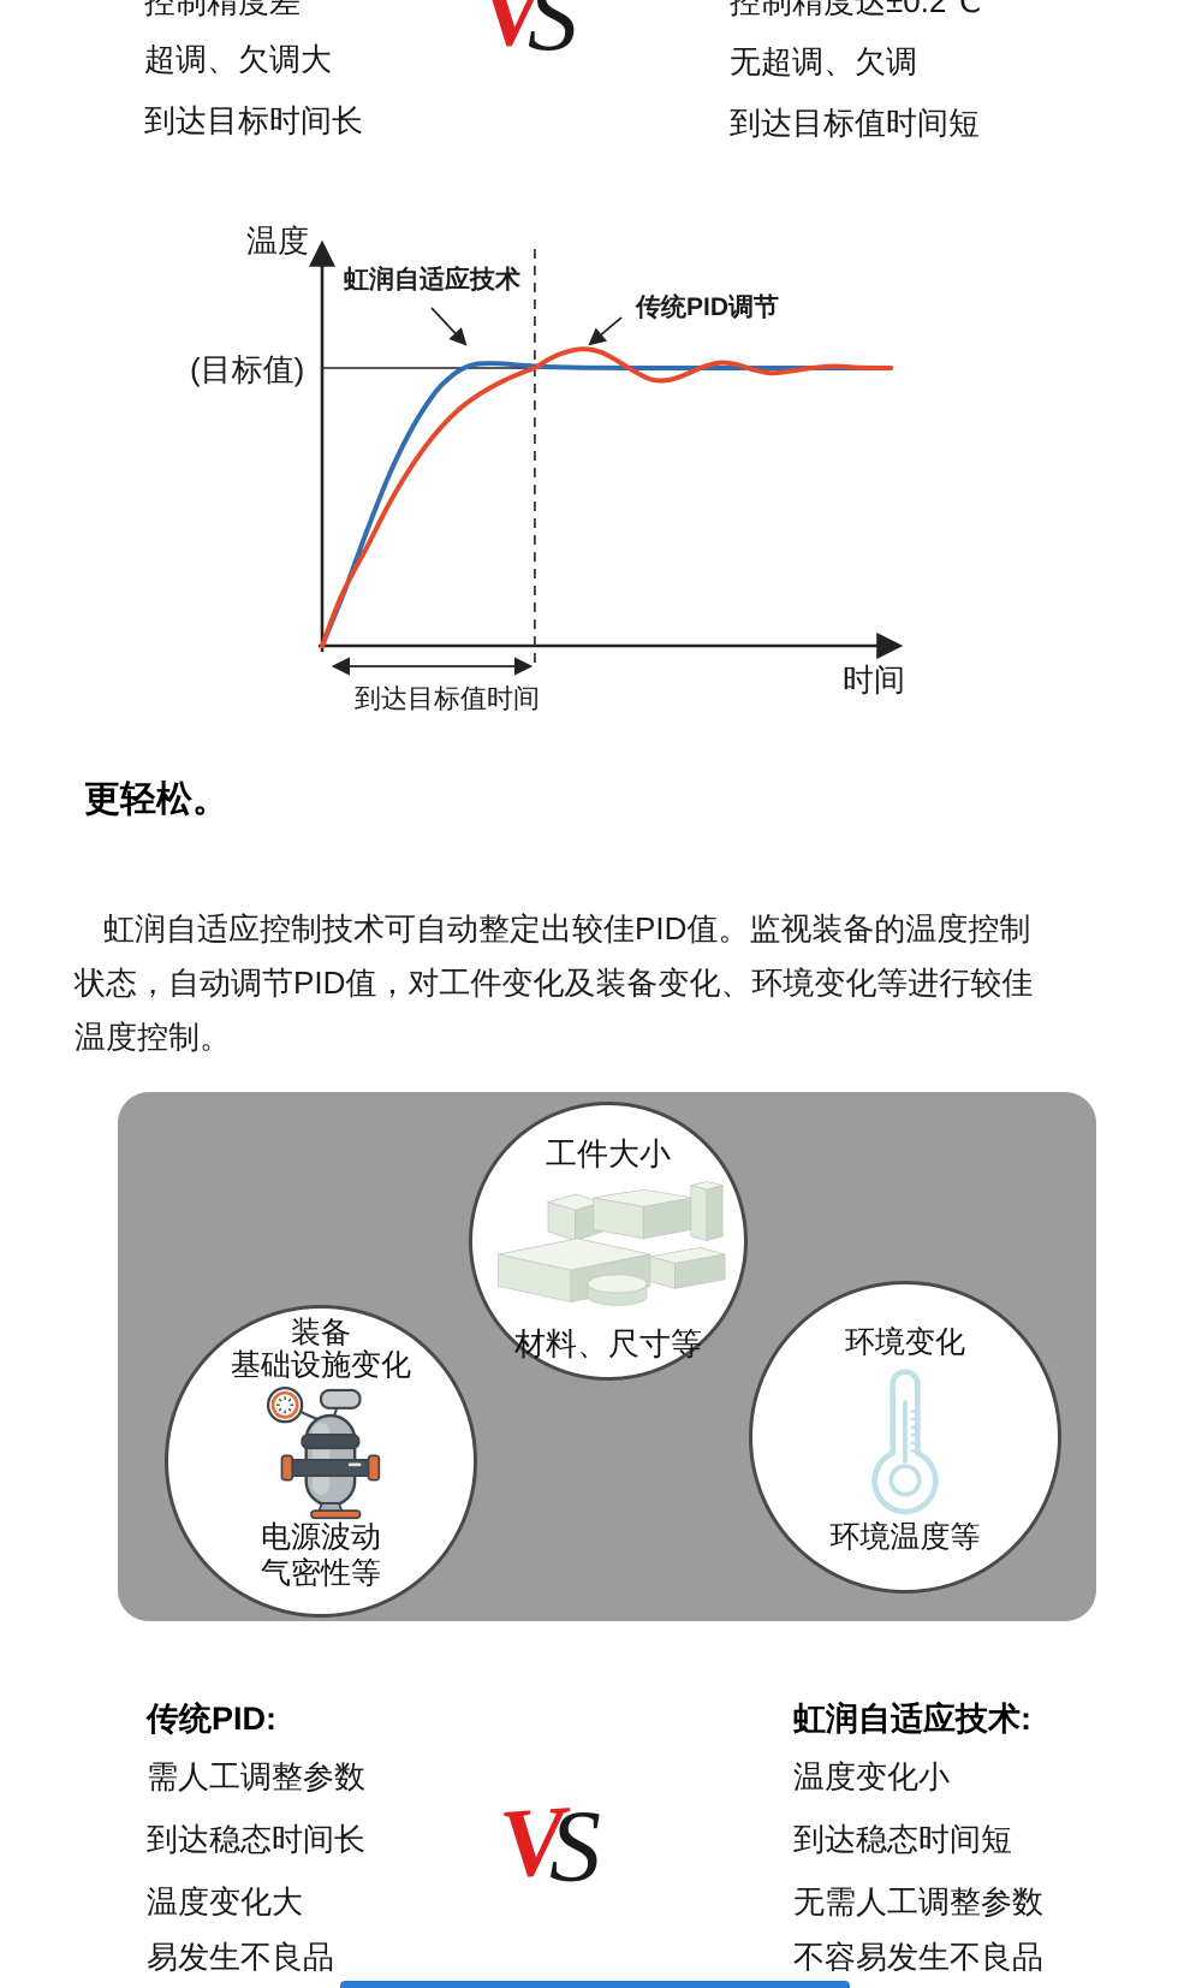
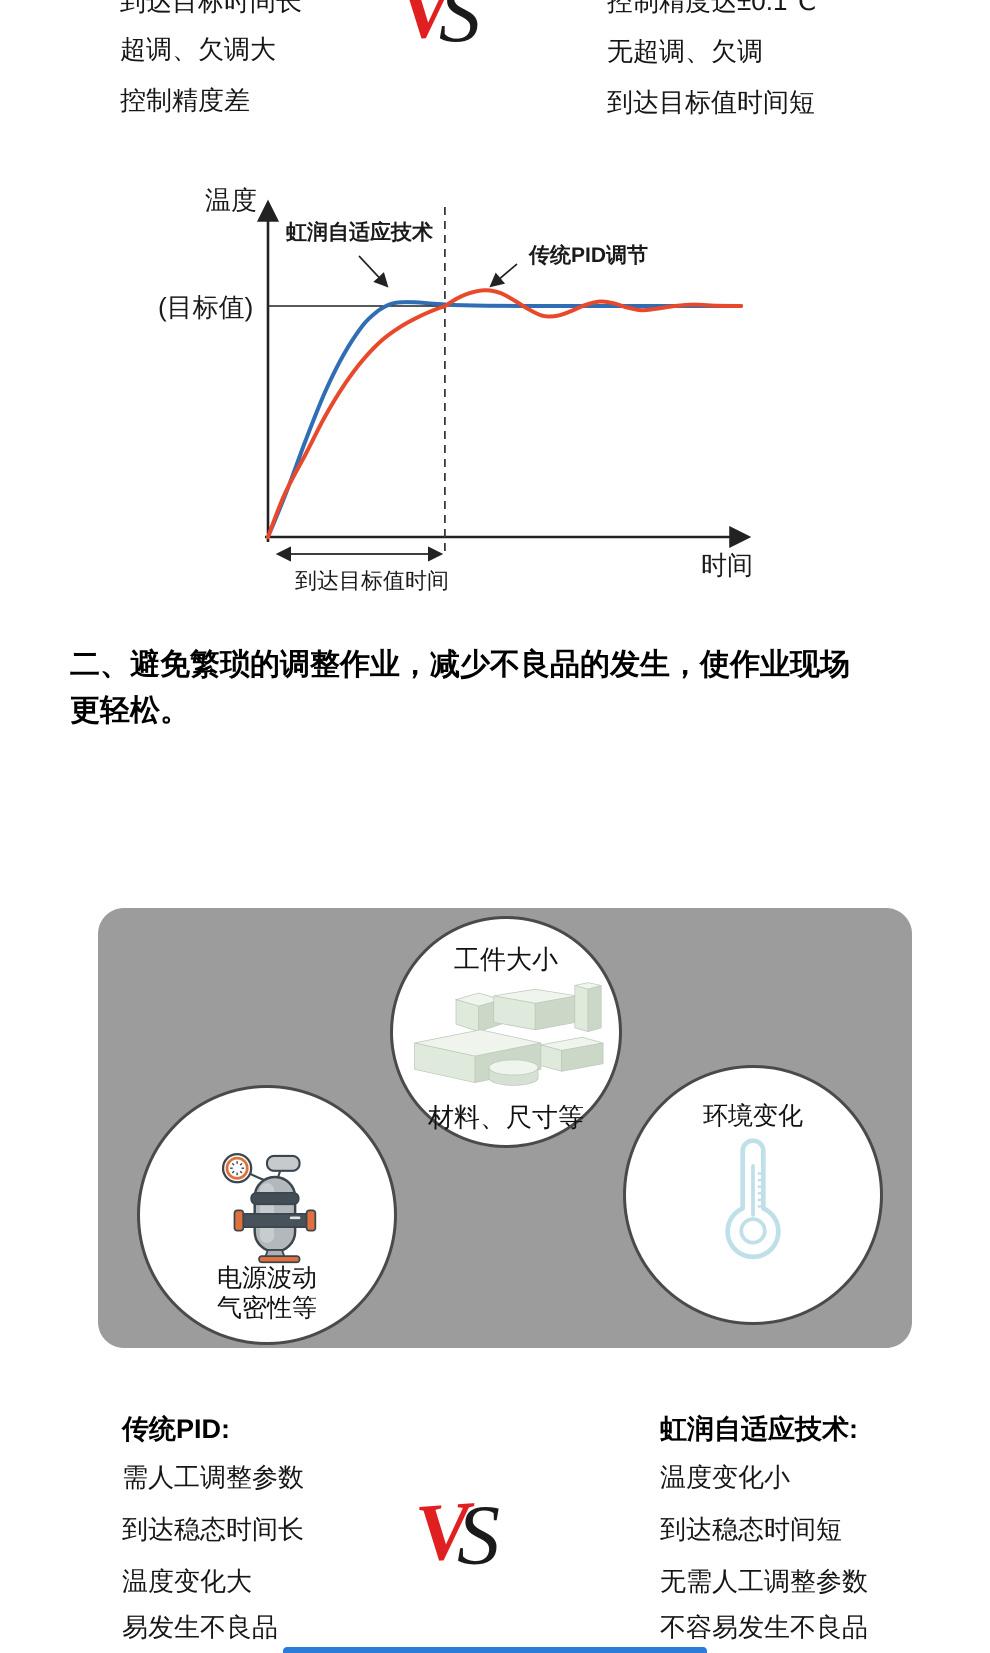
- 控制精度差
+ 到达目标时间长
  超调、欠调大
- 到达目标时间长
+ 控制精度差
- 控制精度达±0.2℃
+ 控制精度达±0.1℃
  无超调、欠调
  到达目标值时间短
  温度
  (目标值)
  时间
  虹润自适应技术
  传统PID调节
  到达目标值时间
+ 二、避免繁琐的调整作业，减少不良品的发生，使作业现场
  更轻松。
- 虹润自适应控制技术可自动整定出较佳PID值。监视装备的温度控制
- 状态，自动调节PID值，对工件变化及装备变化、环境变化等进行较佳
- 温度控制。
  工件大小
  材料、尺寸等
- 装备
- 基础设施变化
  电源波动
  气密性等
  环境变化
- 环境温度等
  传统PID:
  需人工调整参数
  到达稳态时间长
  温度变化大
  易发生不良品
  虹润自适应技术:
  温度变化小
  到达稳态时间短
  无需人工调整参数
  不容易发生不良品
